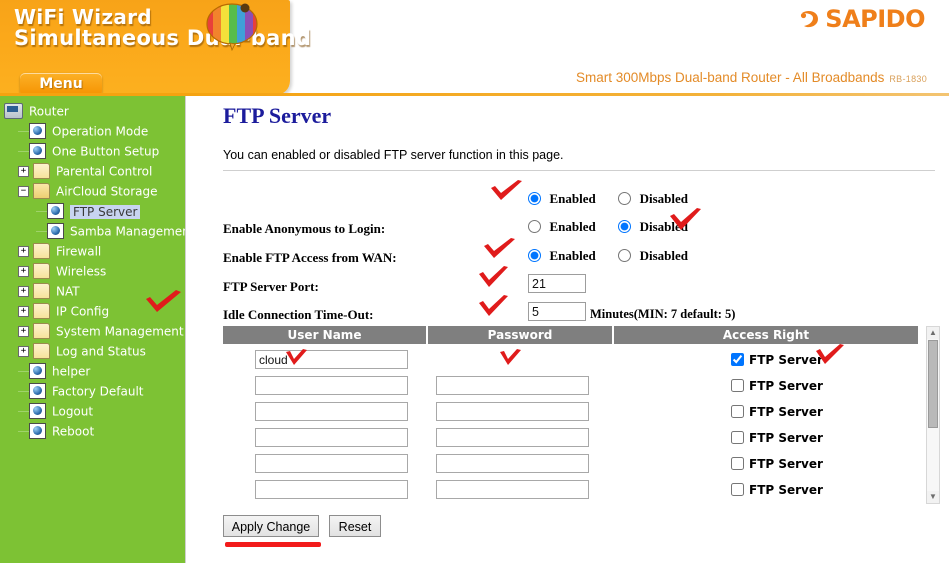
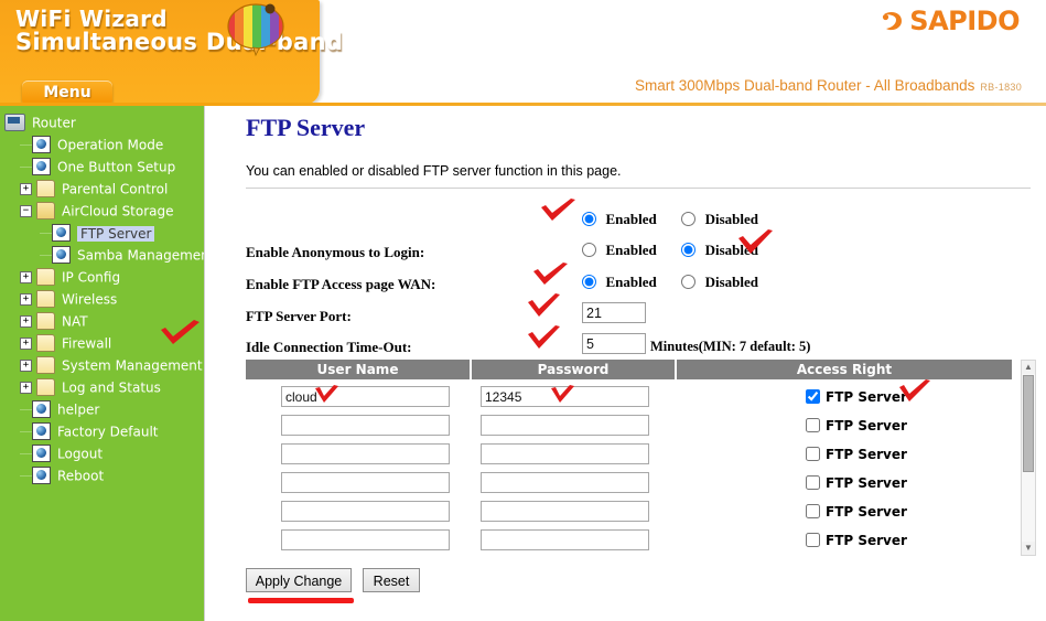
  WiFi Wizard
  Simultaneous Duband
  Menu
  SAPIDO
  Smart 300Mbps Dual-band Router - All Broadbands RB-1830
  Router
  Operation Mode
  One Button Setup
  + Parental Control
  − AirCloud Storage
  FTP Server
  Samba Manageme
- + Firewall
+ + IP Config
  + Wireless
  + NAT
- + IP Config
+ + Firewall
  + System Management
  + Log and Status
  helper
  Factory Default
  Logout
  Reboot
  FTP Server
  You can enabled or disabled FTP server function in this page.
  Enabled Disabled
  Enable Anonymous to Login:
  Enabled Disable
- Enable FTP Access from WAN:
+ Enable FTP Access page WAN:
  Enabled Disabled
  FTP Server Port:
  21
  Idle Connection Time-Out:
  5
  Minutes(MIN: 7 default: 5)
  User Name
  Password
  Access Right
  cloud
+ 12345
  FTP Server
  FTP Server
  FTP Server
  FTP Server
  FTP Server
  FTP Server
  ▲
  ▼
  Apply Change
  Reset
